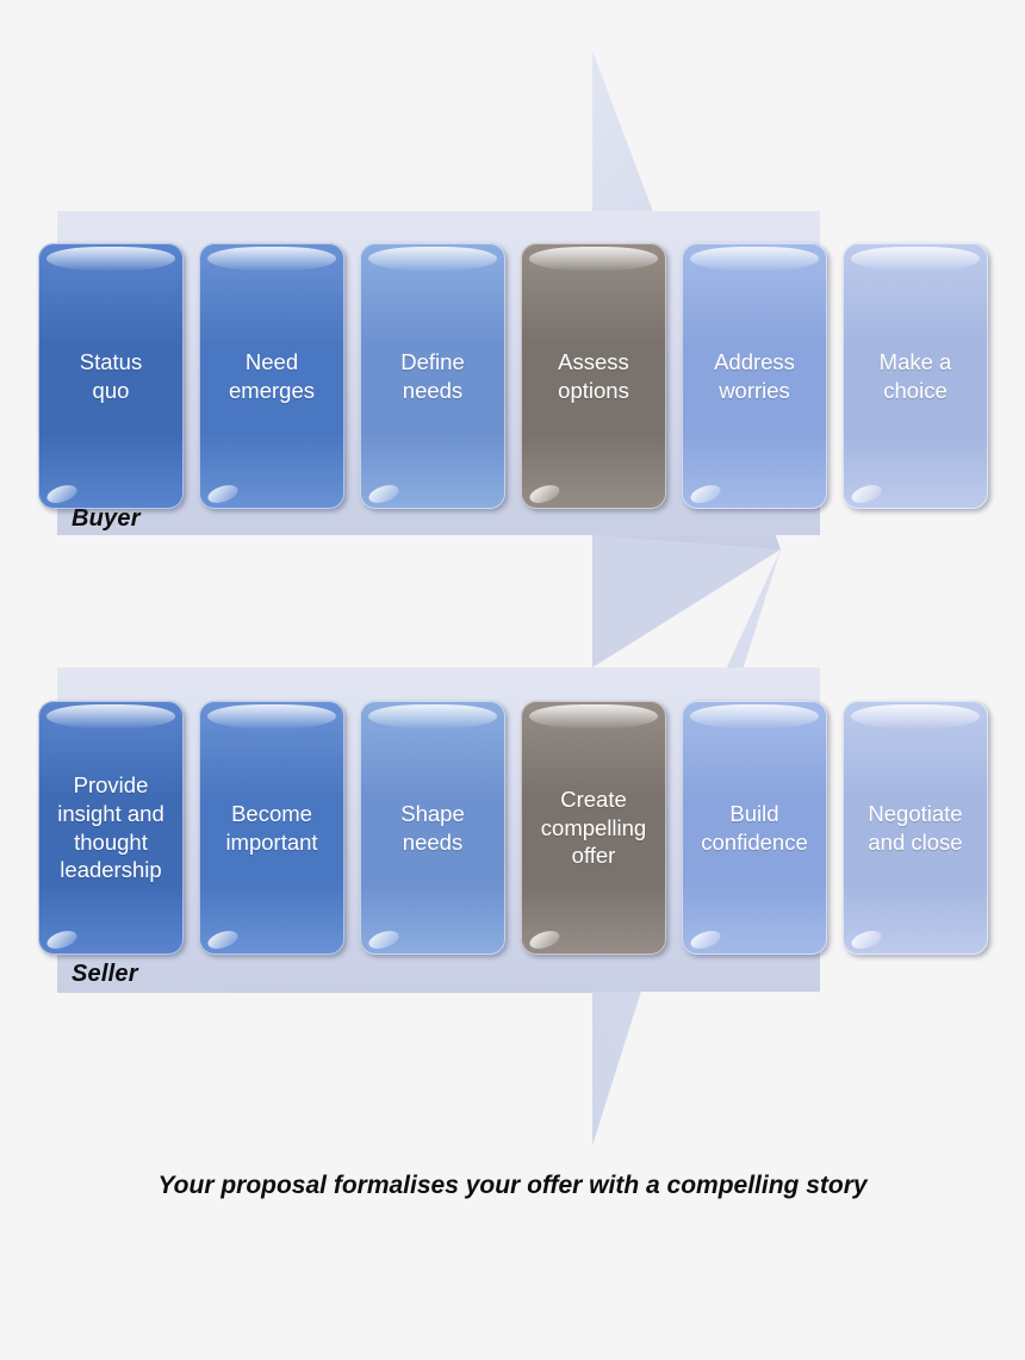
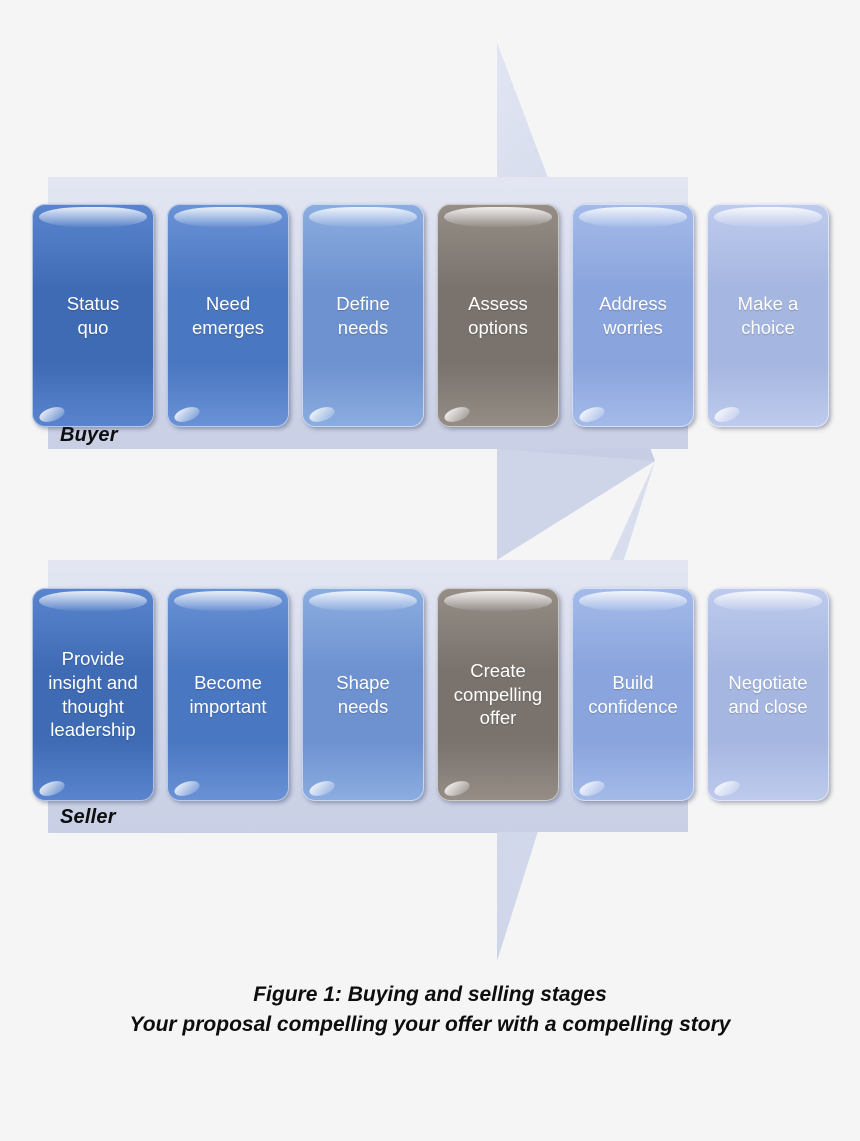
  Buyer
  Seller
  Status
  quo
  Need
  emerges
  Define
  needs
  Assess
  options
  Address
  worries
  Make a
  choice
  Provide
  insight and
  thought
  leadership
  Become
  important
  Shape
  needs
  Create
  compelling
  offer
  Build
  confidence
  Negotiate
  and close
+ Figure 1: Buying and selling stages
- Your proposal formalises your offer with a compelling story
+ Your proposal compelling your offer with a compelling story
